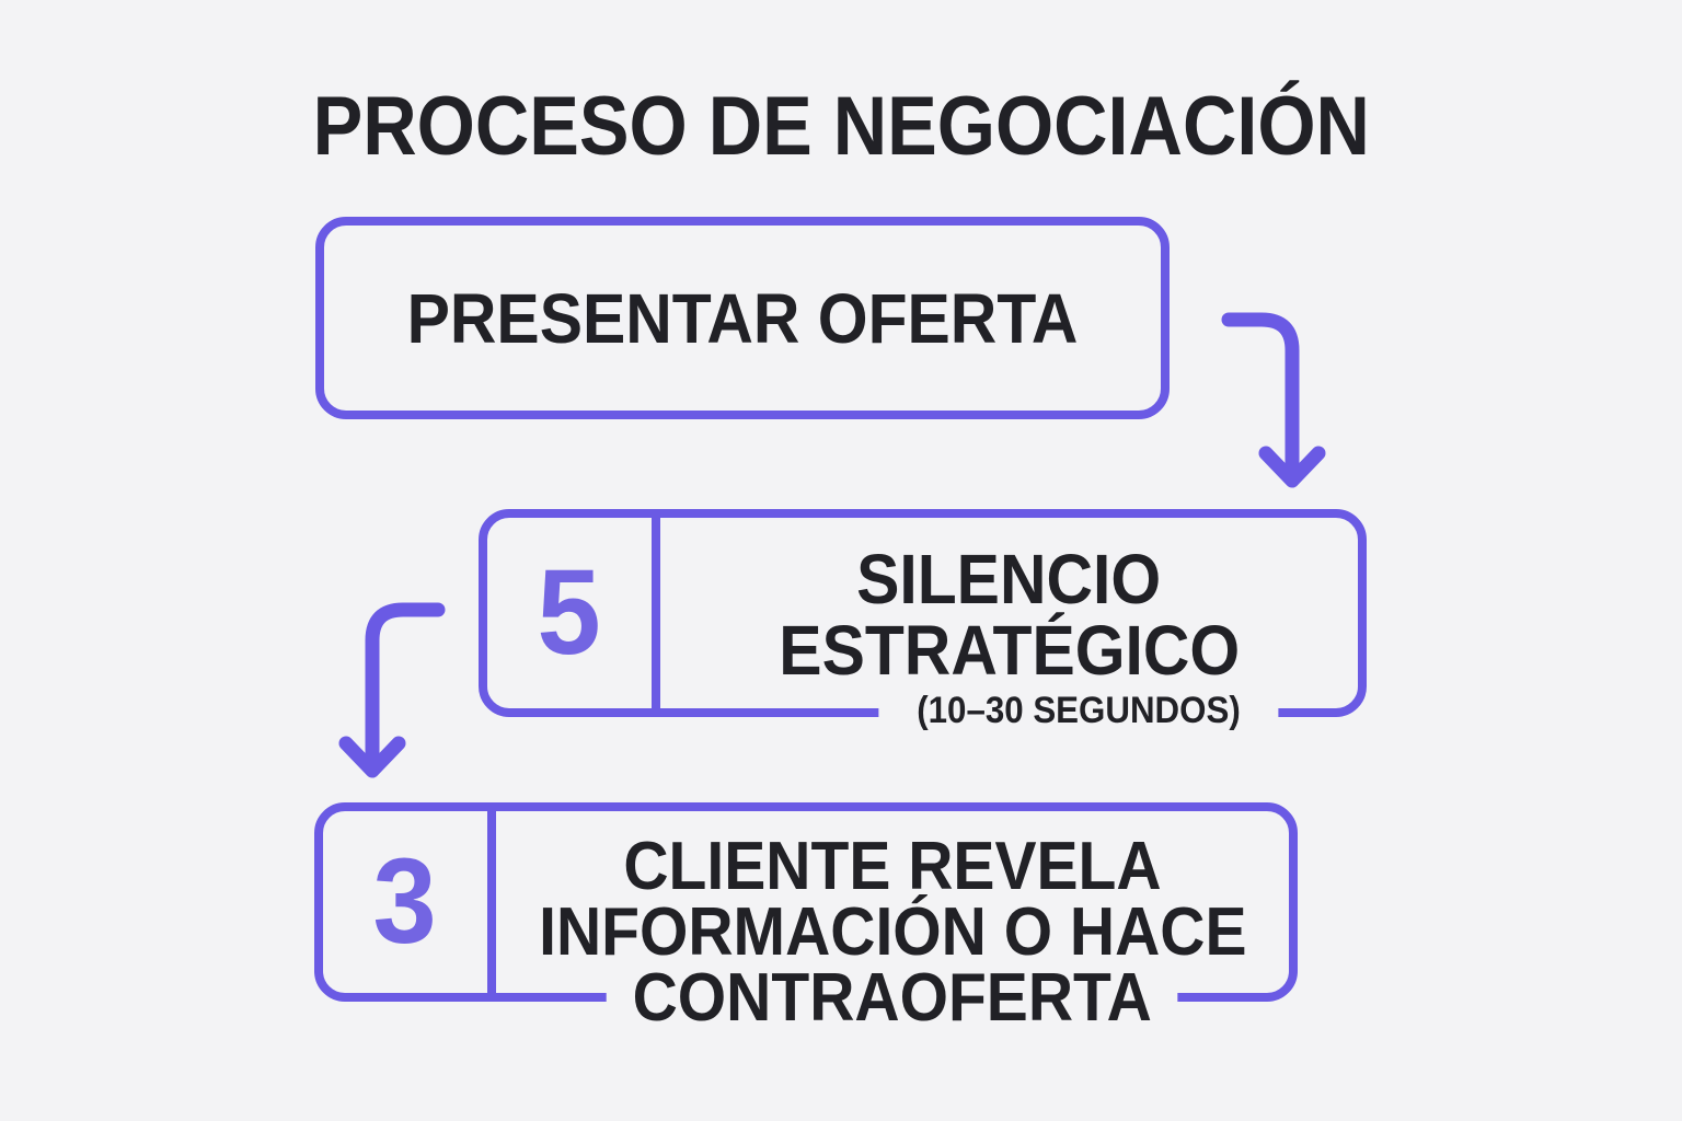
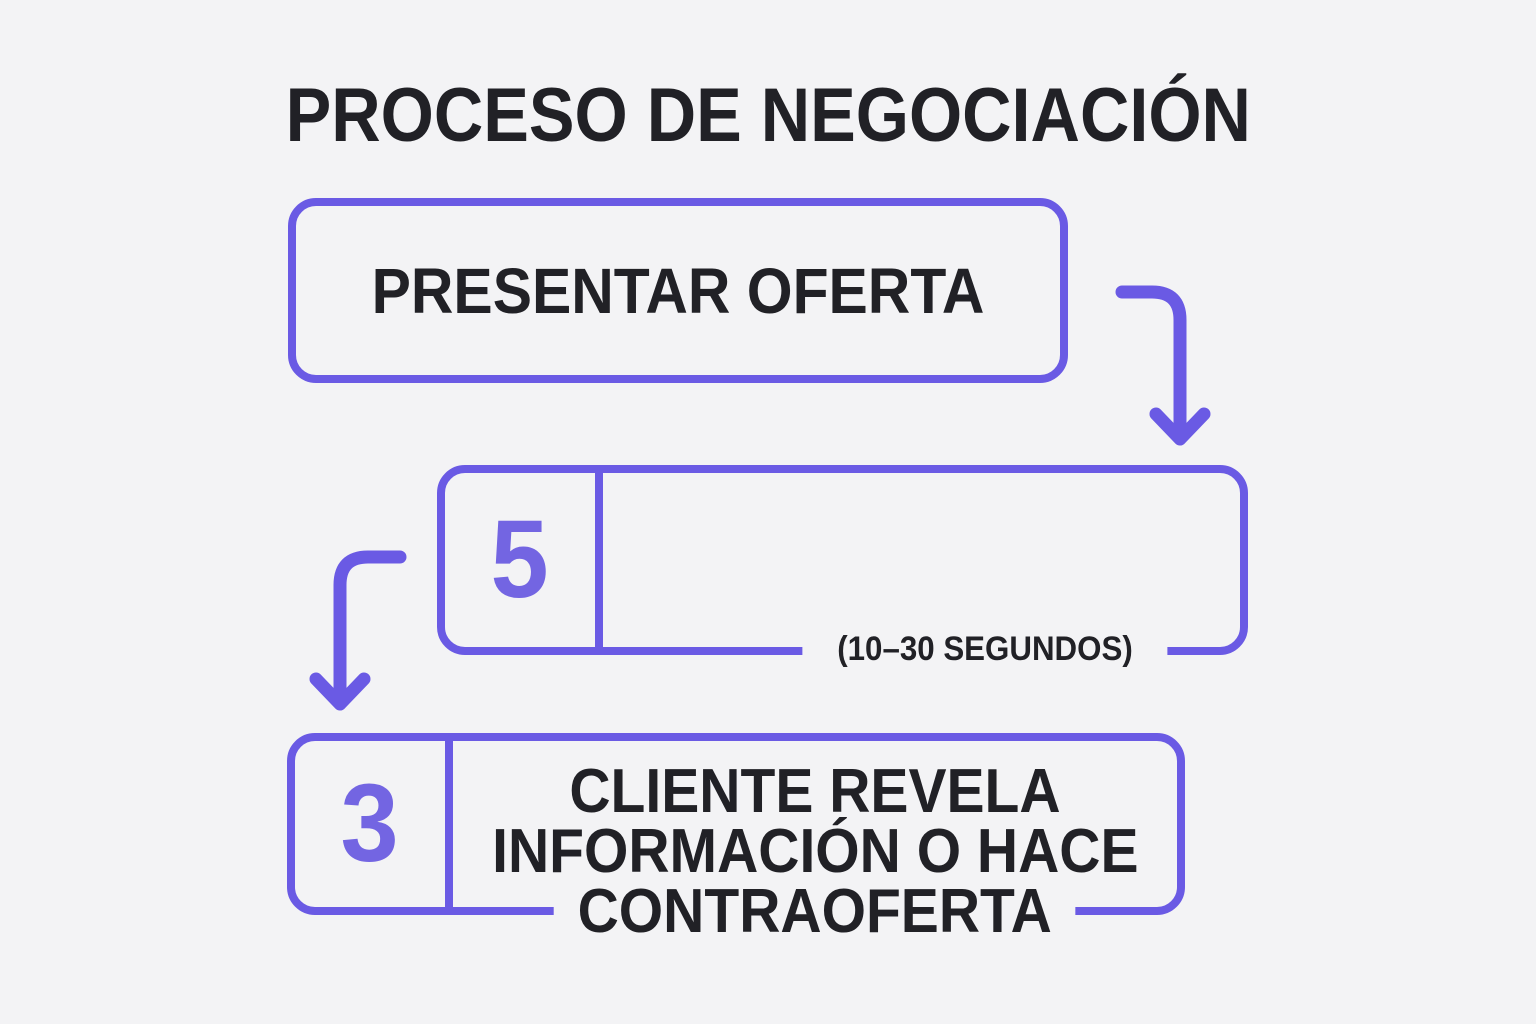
  PROCESO DE NEGOCIACIÓN
  PRESENTAR OFERTA
  5
- SILENCIO
- ESTRATÉGICO
  (10–30 SEGUNDOS)
  3
  CLIENTE REVELA
  INFORMACIÓN O HACE
  CONTRAOFERTA
